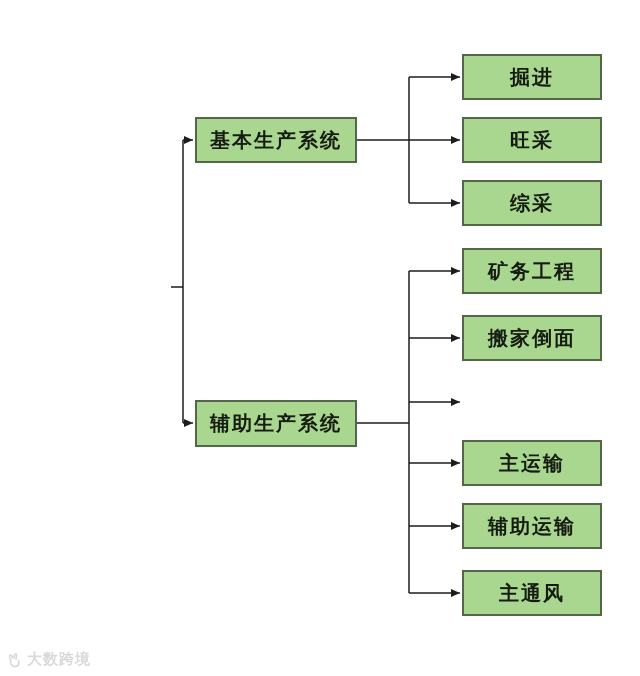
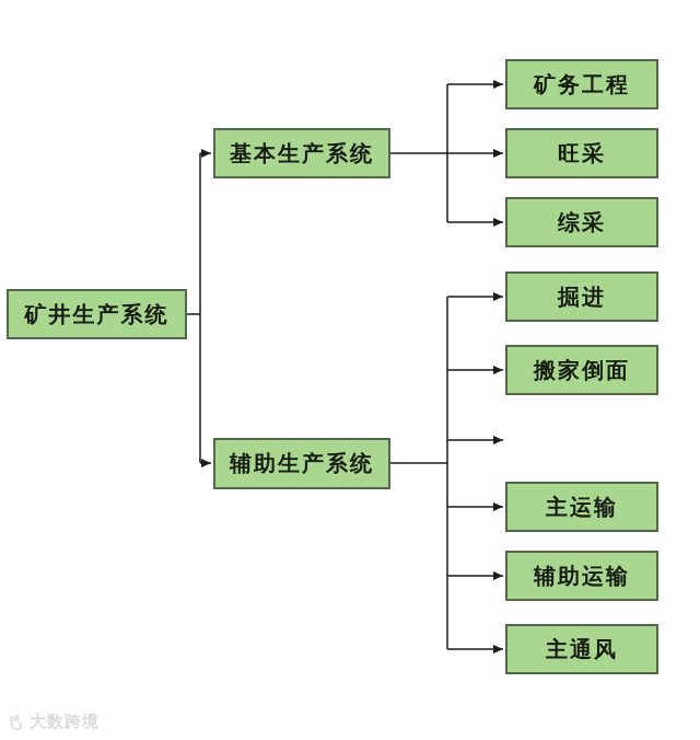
+ 矿井生产系统
  基本生产系统
  辅助生产系统
- 掘进
+ 矿务工程
  旺采
  综采
- 矿务工程
+ 掘进
  搬家倒面
  主运输
  辅助运输
  主通风
  大数跨境
